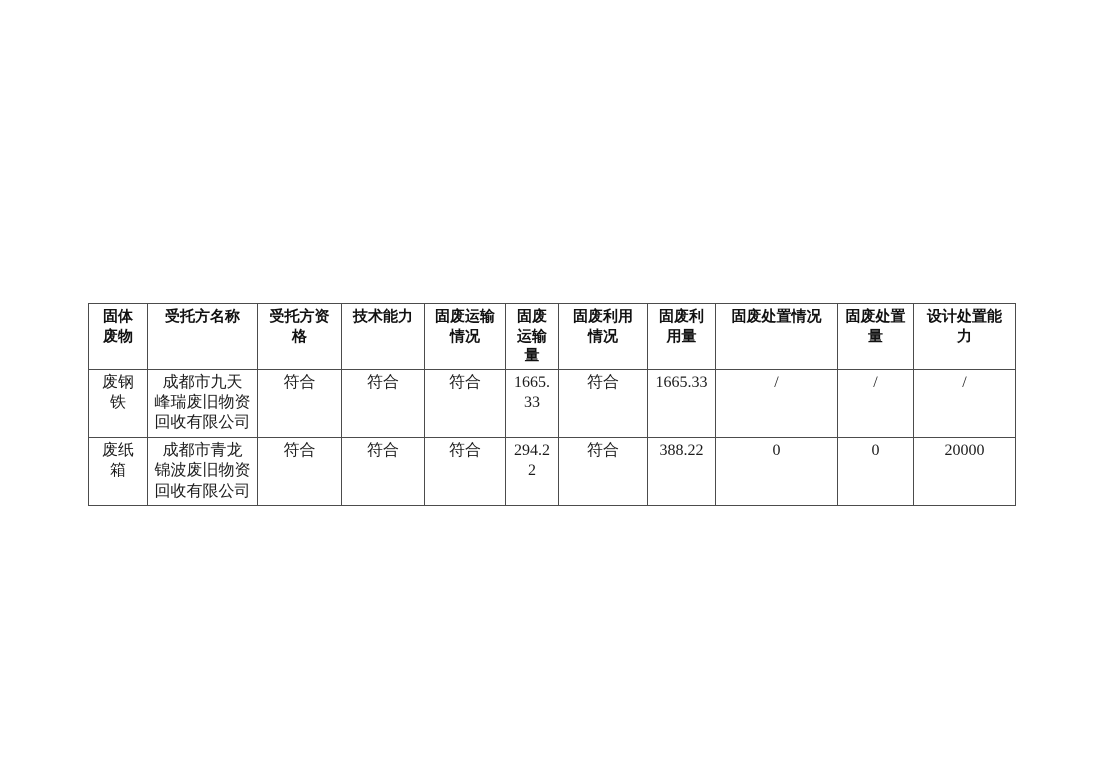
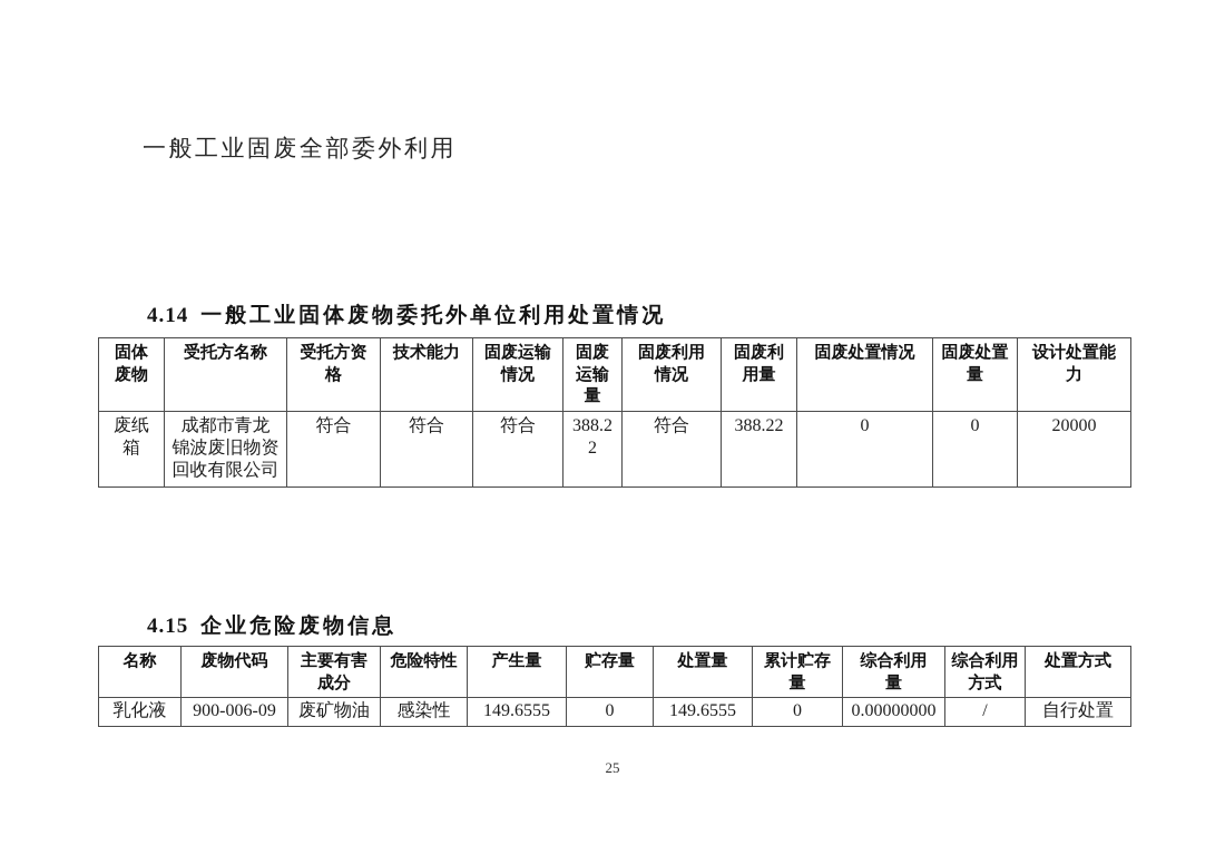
+ 一般工业固废全部委外利用
+ 4.14 一般工业固体废物委托外单位利用处置情况
  固体 废物	受托方名称	受托方资 格	技术能力	固废运输 情况	固废 运输 量	固废利用 情况	固废利 用量	固废处置情况	固废处置 量	设计处置能 力
- 废钢 铁	成都市九天 峰瑞废旧物资 回收有限公司	符合	符合	符合	1665. 33	符合	1665.33	/	/	/
- 废纸 箱	成都市青龙 锦波废旧物资 回收有限公司	符合	符合	符合	294.2 2	符合	388.22	0	0	20000
+ 废纸 箱	成都市青龙 锦波废旧物资 回收有限公司	符合	符合	符合	388.2 2	符合	388.22	0	0	20000
+ 4.15 企业危险废物信息
+ 名称	废物代码	主要有害 成分	危险特性	产生量	贮存量	处置量	累计贮存 量	综合利用 量	综合利用 方式	处置方式
+ 乳化液	900-006-09	废矿物油	感染性	149.6555	0	149.6555	0	0.00000000	/	自行处置
+ 25
